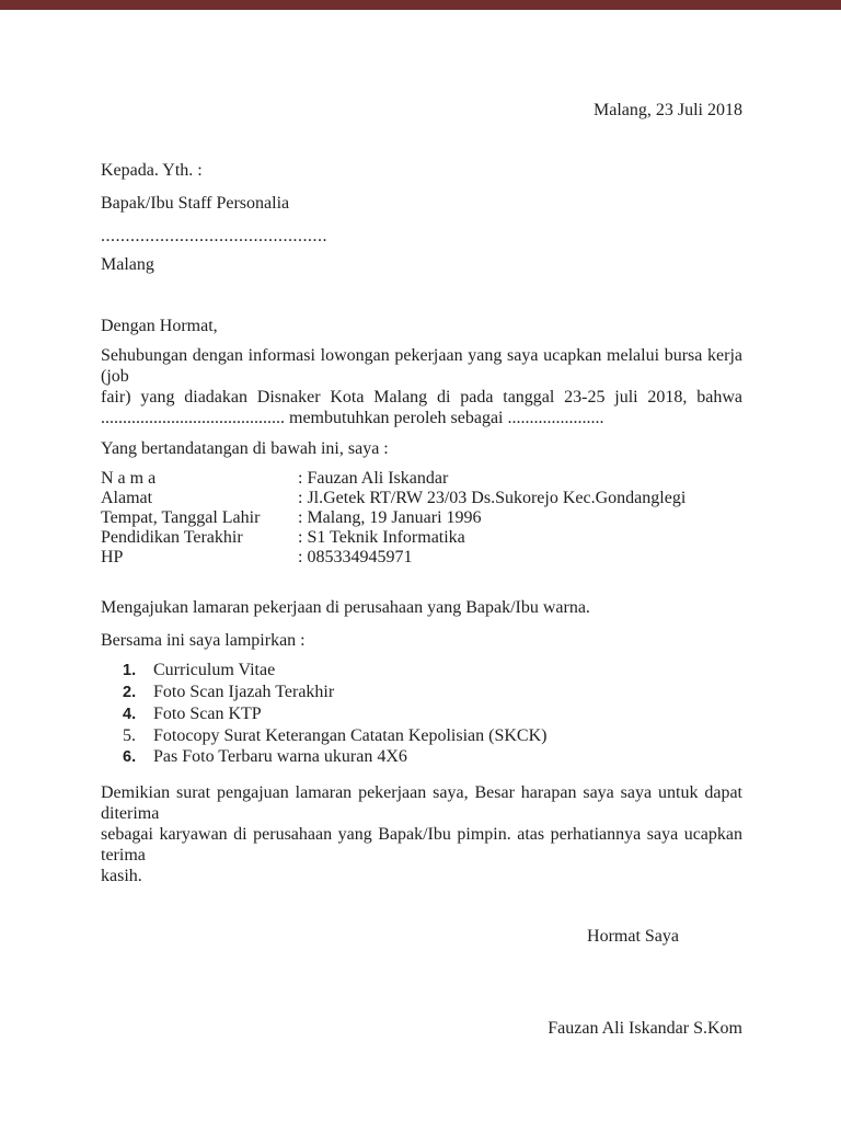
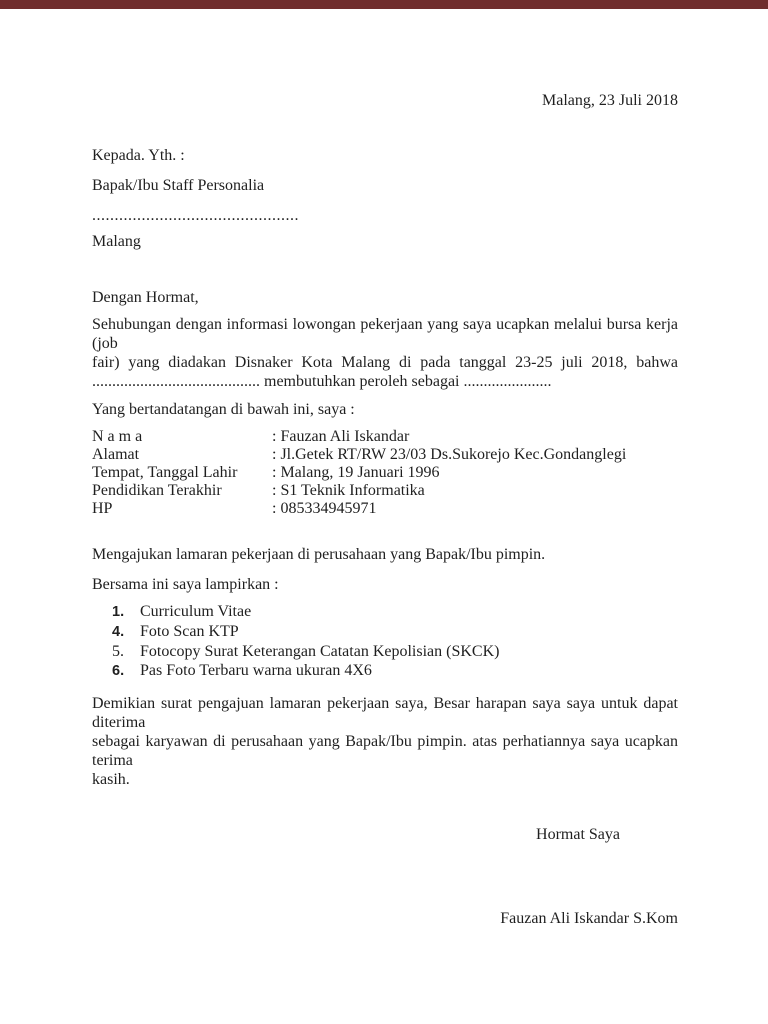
  Malang, 23 Juli 2018
  Kepada. Yth. :
  Bapak/Ibu Staff Personalia
  ..............................................
  Malang
  Dengan Hormat,
  Sehubungan dengan informasi lowongan pekerjaan yang saya ucapkan melalui bursa kerja (job
  fair) yang diadakan Disnaker Kota Malang di pada tanggal 23-25 juli 2018, bahwa
  .......................................... membutuhkan peroleh sebagai ......................
  Yang bertandatangan di bawah ini, saya :
  N a m a : Fauzan Ali Iskandar
  Alamat : Jl.Getek RT/RW 23/03 Ds.Sukorejo Kec.Gondanglegi
  Tempat, Tanggal Lahir : Malang, 19 Januari 1996
  Pendidikan Terakhir : S1 Teknik Informatika
  HP : 085334945971
- Mengajukan lamaran pekerjaan di perusahaan yang Bapak/Ibu warna.
+ Mengajukan lamaran pekerjaan di perusahaan yang Bapak/Ibu pimpin.
  Bersama ini saya lampirkan :
  1. Curriculum Vitae
- 2. Foto Scan Ijazah Terakhir
  4. Foto Scan KTP
  5. Fotocopy Surat Keterangan Catatan Kepolisian (SKCK)
  6. Pas Foto Terbaru warna ukuran 4X6
  Demikian surat pengajuan lamaran pekerjaan saya, Besar harapan saya saya untuk dapat diterima
  sebagai karyawan di perusahaan yang Bapak/Ibu pimpin. atas perhatiannya saya ucapkan terima
  kasih.
  Hormat Saya
  Fauzan Ali Iskandar S.Kom
